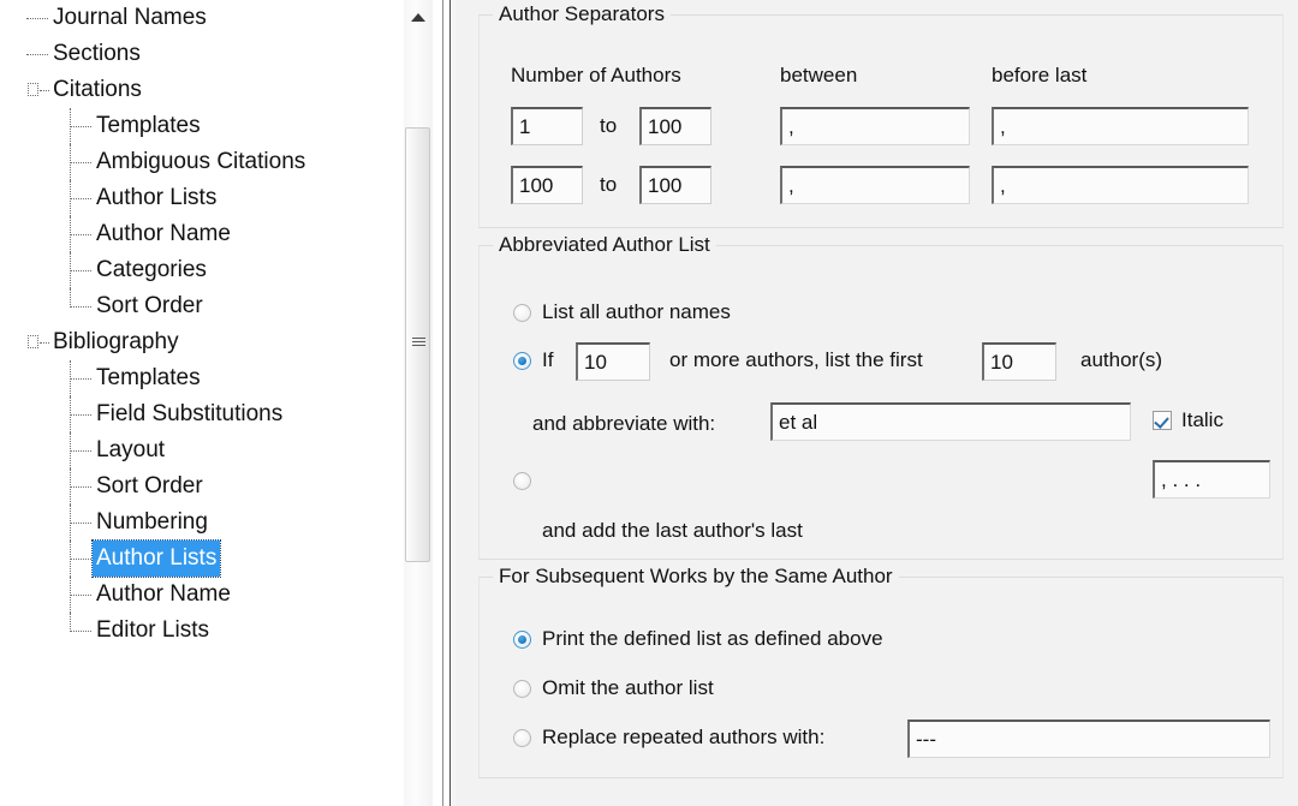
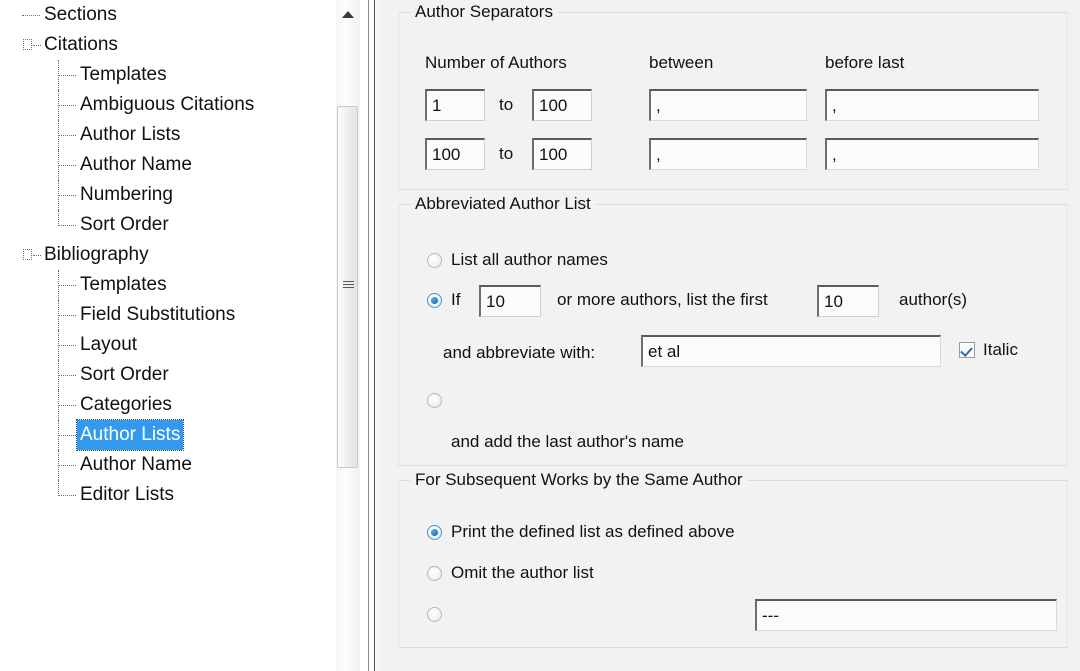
- Journal Names
  Sections
  Citations
  Templates
  Ambiguous Citations
  Author Lists
  Author Name
- Categories
+ Numbering
  Sort Order
  Bibliography
  Templates
  Field Substitutions
  Layout
  Sort Order
- Numbering
+ Categories
  Author Lists
  Author Name
  Editor Lists
  Author Separators
  Number of Authors
  between
  before last
  1
  to
  100
  ,
  ,
  100
  to
  100
  ,
  ,
  Abbreviated Author List
  List all author names
  If
  10
  or more authors, list the first
  10
  author(s)
  and abbreviate with:
  et al
  Italic
- , . . .
- and add the last author's last
+ and add the last author's name
  For Subsequent Works by the Same Author
  Print the defined list as defined above
  Omit the author list
- Replace repeated authors with:
  ---
